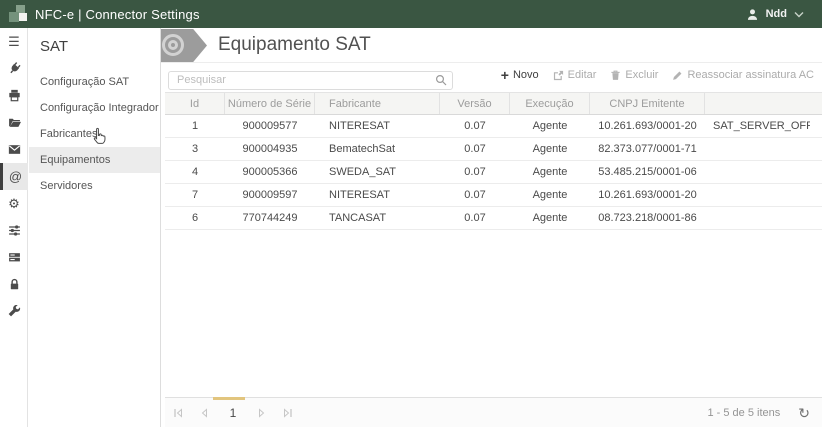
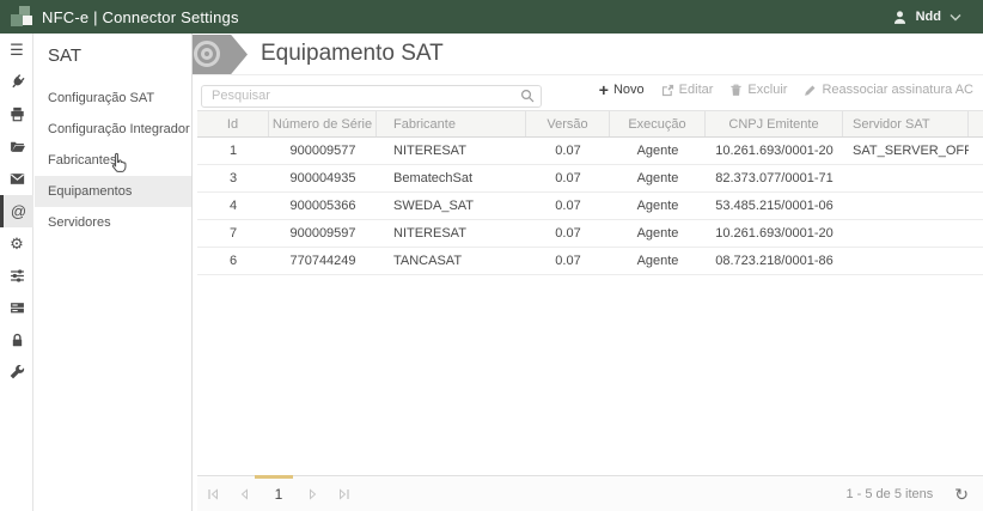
  NFC-e | Connector Settings
  Ndd
  ☰
  @
  ⚙
  SAT
  Configuração SAT
  Configuração Integrador
  Fabricantes
  Equipamentos
  Servidores
  Equipamento SAT
  Pesquisar
  +
  Novo
  Editar
  Excluir
  Reassociar assinatura AC
  Id
  Número de Série
  Fabricante
  Versão
  Execução
  CNPJ Emitente
+ Servidor SAT
  1
  900009577
  NITERESAT
  0.07
  Agente
  10.261.693/0001-20
  SAT_SERVER_OFF
  3
  900004935
  BematechSat
  0.07
  Agente
  82.373.077/0001-71
  4
  900005366
  SWEDA_SAT
  0.07
  Agente
  53.485.215/0001-06
  7
  900009597
  NITERESAT
  0.07
  Agente
  10.261.693/0001-20
  6
  770744249
  TANCASAT
  0.07
  Agente
  08.723.218/0001-86
  1
  1 - 5 de 5 itens
  ↻
